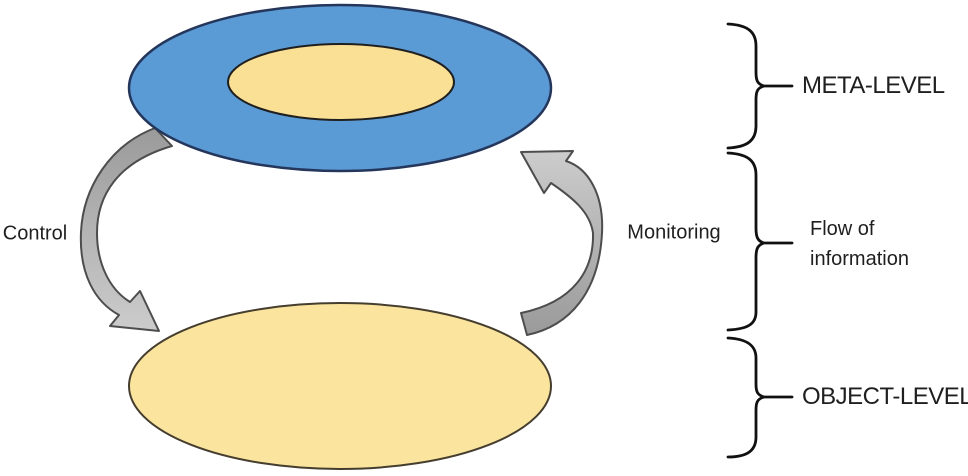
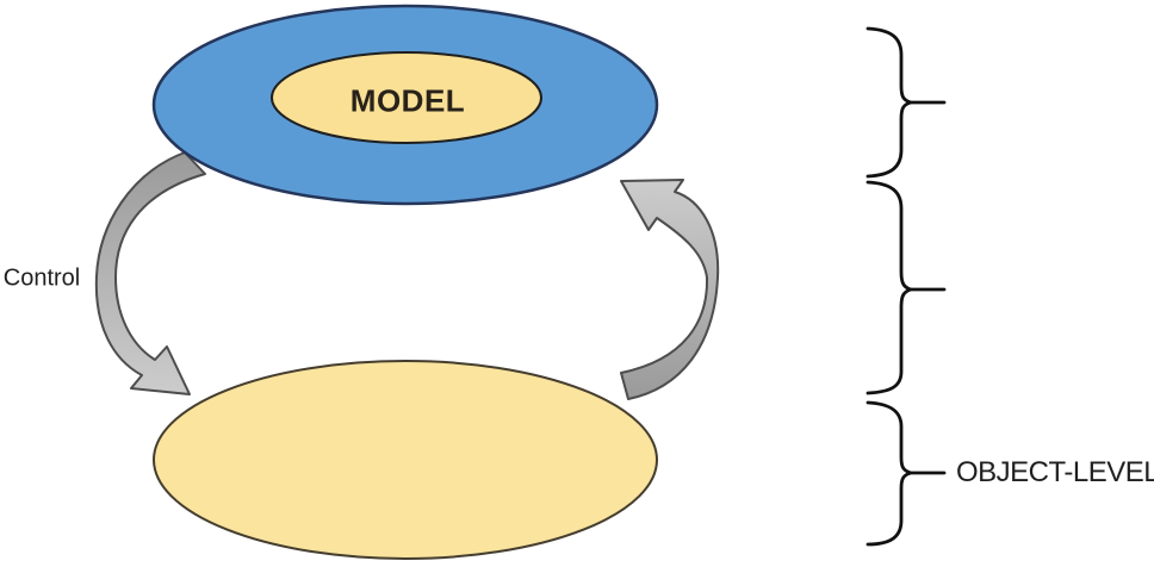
+ MODEL
  Control
- Monitoring
- META-LEVEL
- Flow of
- information
  OBJECT-LEVEL
